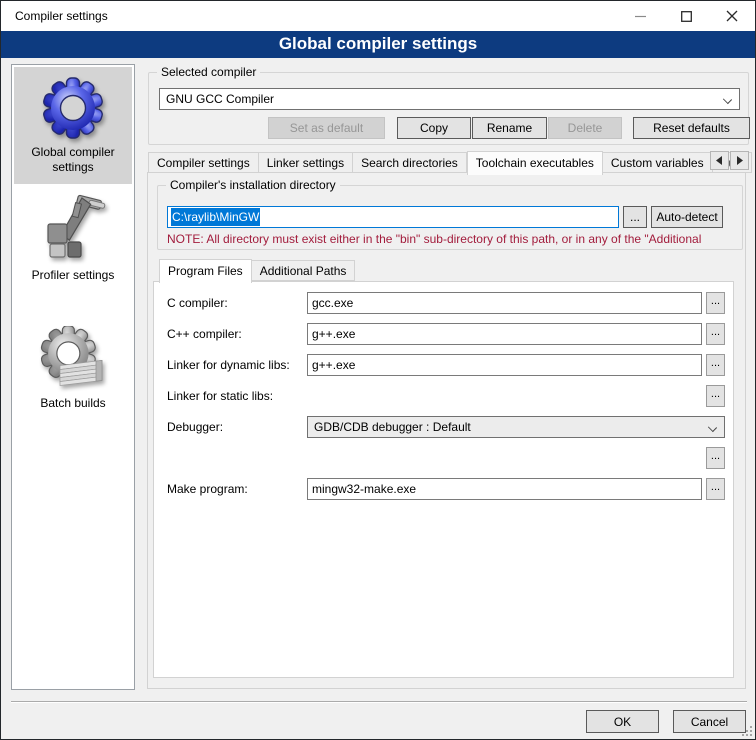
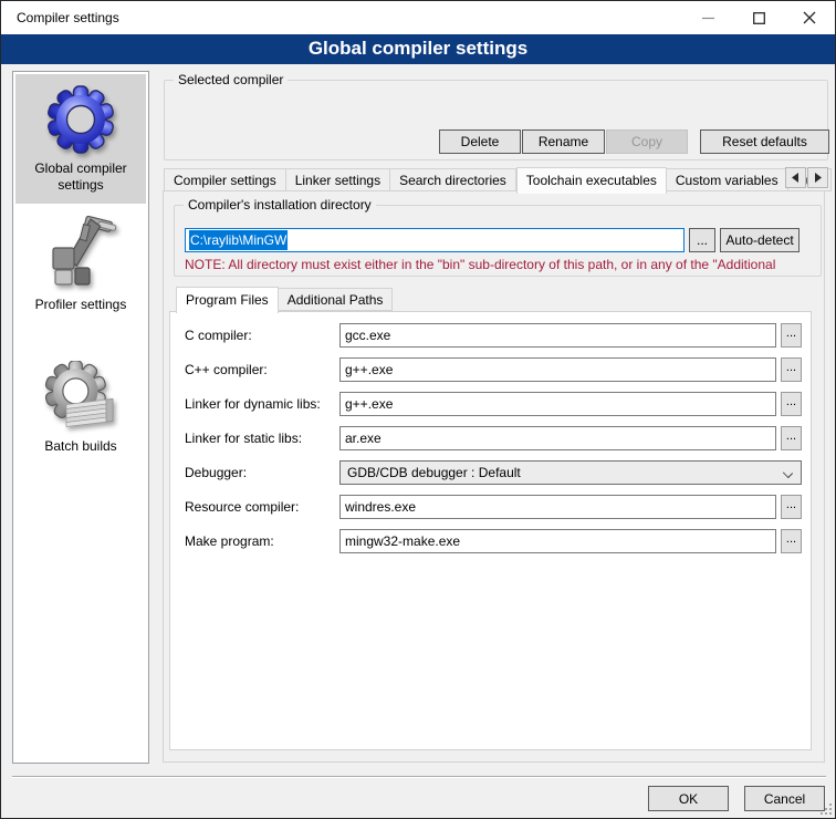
  Compiler settings
  Global compiler settings
  Global compiler settings
  Profiler settings
  Batch builds
  Selected compiler
- GNU GCC Compiler
- Set as default
- Copy
+ Delete
  Rename
- Delete
+ Copy
  Reset defaults
  Compiler settings
  Linker settings
  Search directories
  Toolchain executables
  Custom variables
  Compiler's installation directory
  C:\raylib\MinGW
  ...
  Auto-detect
  NOTE: All directory must exist either in the "bin" sub-directory of this path, or in any of the "Additional
  Program Files
  Additional Paths
  C compiler:
  gcc.exe
  ...
  C++ compiler:
  g++.exe
  ...
  Linker for dynamic libs:
  g++.exe
  ...
  Linker for static libs:
+ ar.exe
  ...
  Debugger:
  GDB/CDB debugger : Default
+ Resource compiler:
+ windres.exe
  ...
  Make program:
  mingw32-make.exe
  ...
  OK
  Cancel
